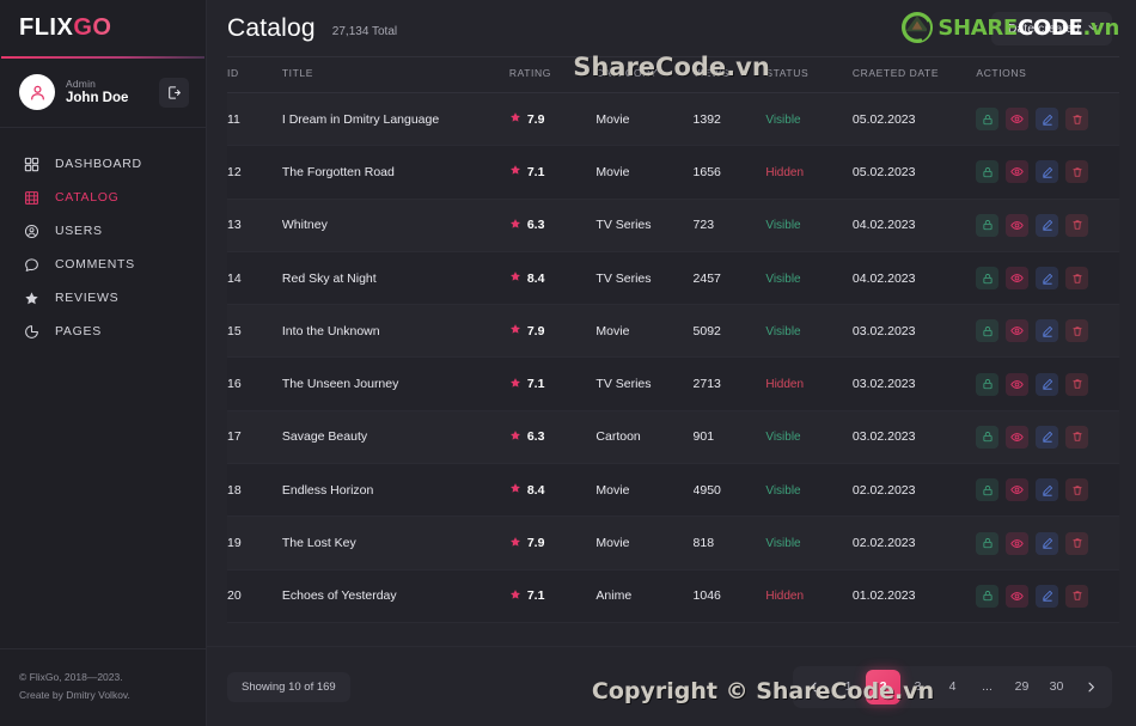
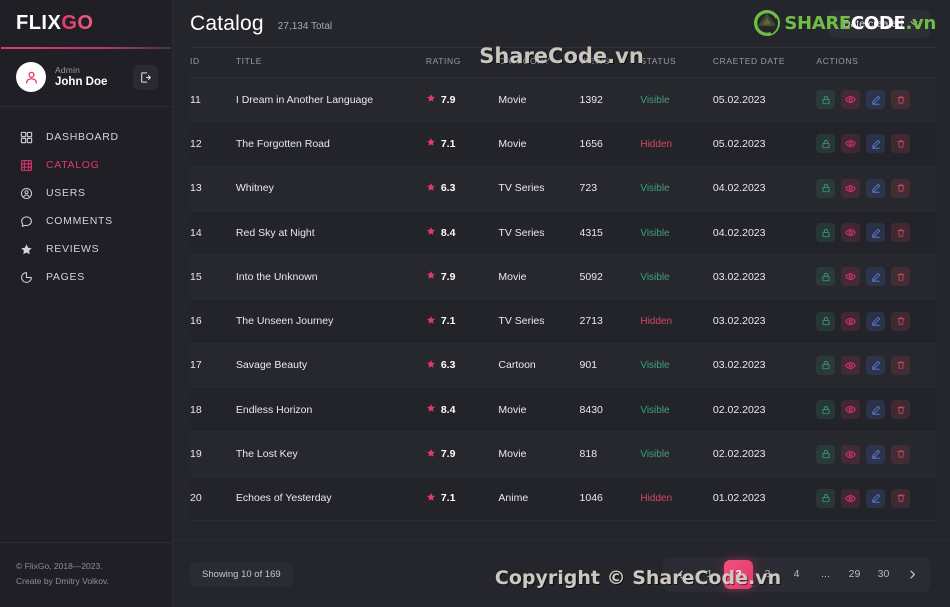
  FLIX
  GO
  Admin
  John Doe
  DASHBOARD
  CATALOG
  USERS
  COMMENTS
  REVIEWS
  PAGES
  © FlixGo, 2018—2023.
  Create by Dmitry Volkov.
  Catalog
  27,134 Total
  Date created
  SHARECODE.vn
  ShareCode.vn
  ID	TITLE	RATING	CATEGORY	VIEWS	STATUS	CRAETED DATE	ACTIONS
- 11	I Dream in Dmitry Language	7.9	Movie	1392	Visible	05.02.2023
+ 11	I Dream in Another Language	7.9	Movie	1392	Visible	05.02.2023
  12	The Forgotten Road	7.1	Movie	1656	Hidden	05.02.2023
  13	Whitney	6.3	TV Series	723	Visible	04.02.2023
- 14	Red Sky at Night	8.4	TV Series	2457	Visible	04.02.2023
+ 14	Red Sky at Night	8.4	TV Series	4315	Visible	04.02.2023
  15	Into the Unknown	7.9	Movie	5092	Visible	03.02.2023
  16	The Unseen Journey	7.1	TV Series	2713	Hidden	03.02.2023
  17	Savage Beauty	6.3	Cartoon	901	Visible	03.02.2023
- 18	Endless Horizon	8.4	Movie	4950	Visible	02.02.2023
+ 18	Endless Horizon	8.4	Movie	8430	Visible	02.02.2023
  19	The Lost Key	7.9	Movie	818	Visible	02.02.2023
  20	Echoes of Yesterday	7.1	Anime	1046	Hidden	01.02.2023
  Showing 10 of 169
  1
  2
  3
  4
  ...
  29
  30
  Copyright © ShareCode.vn
